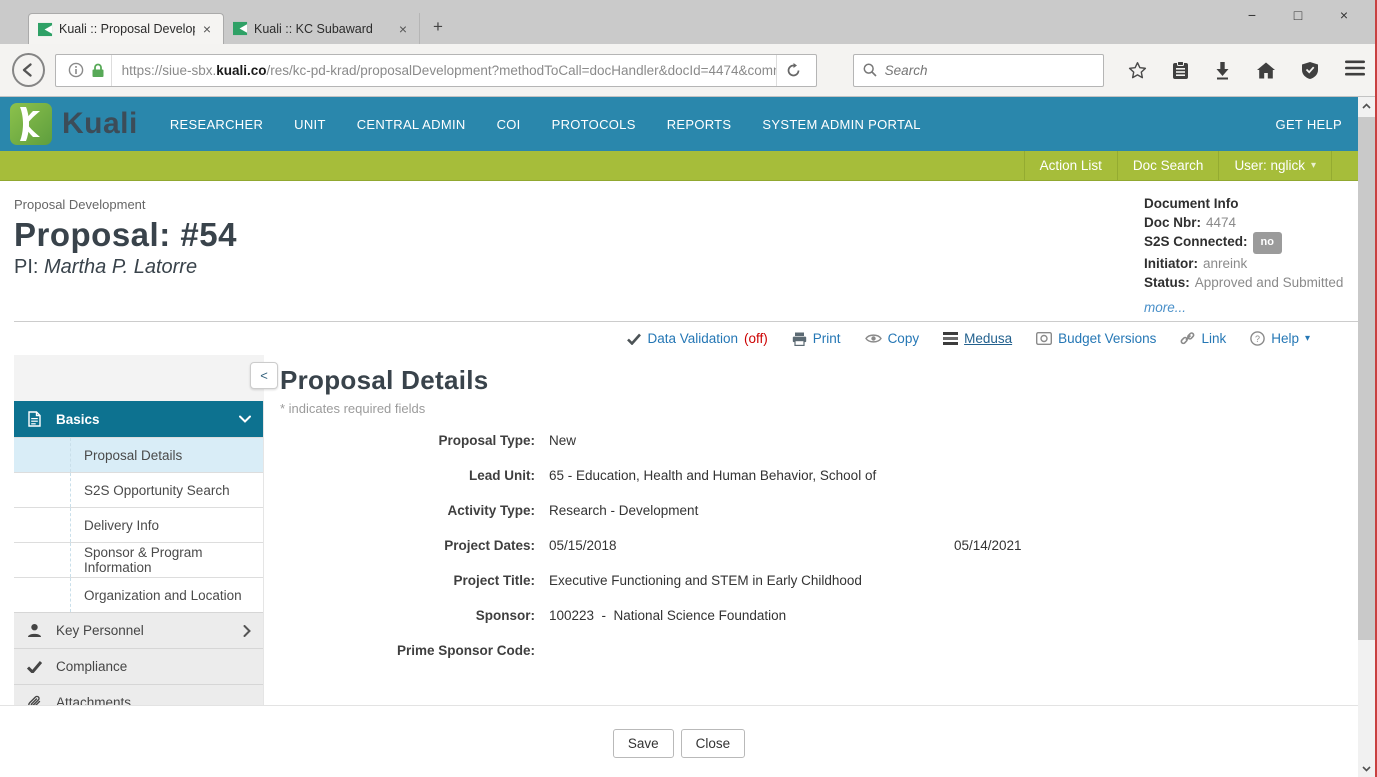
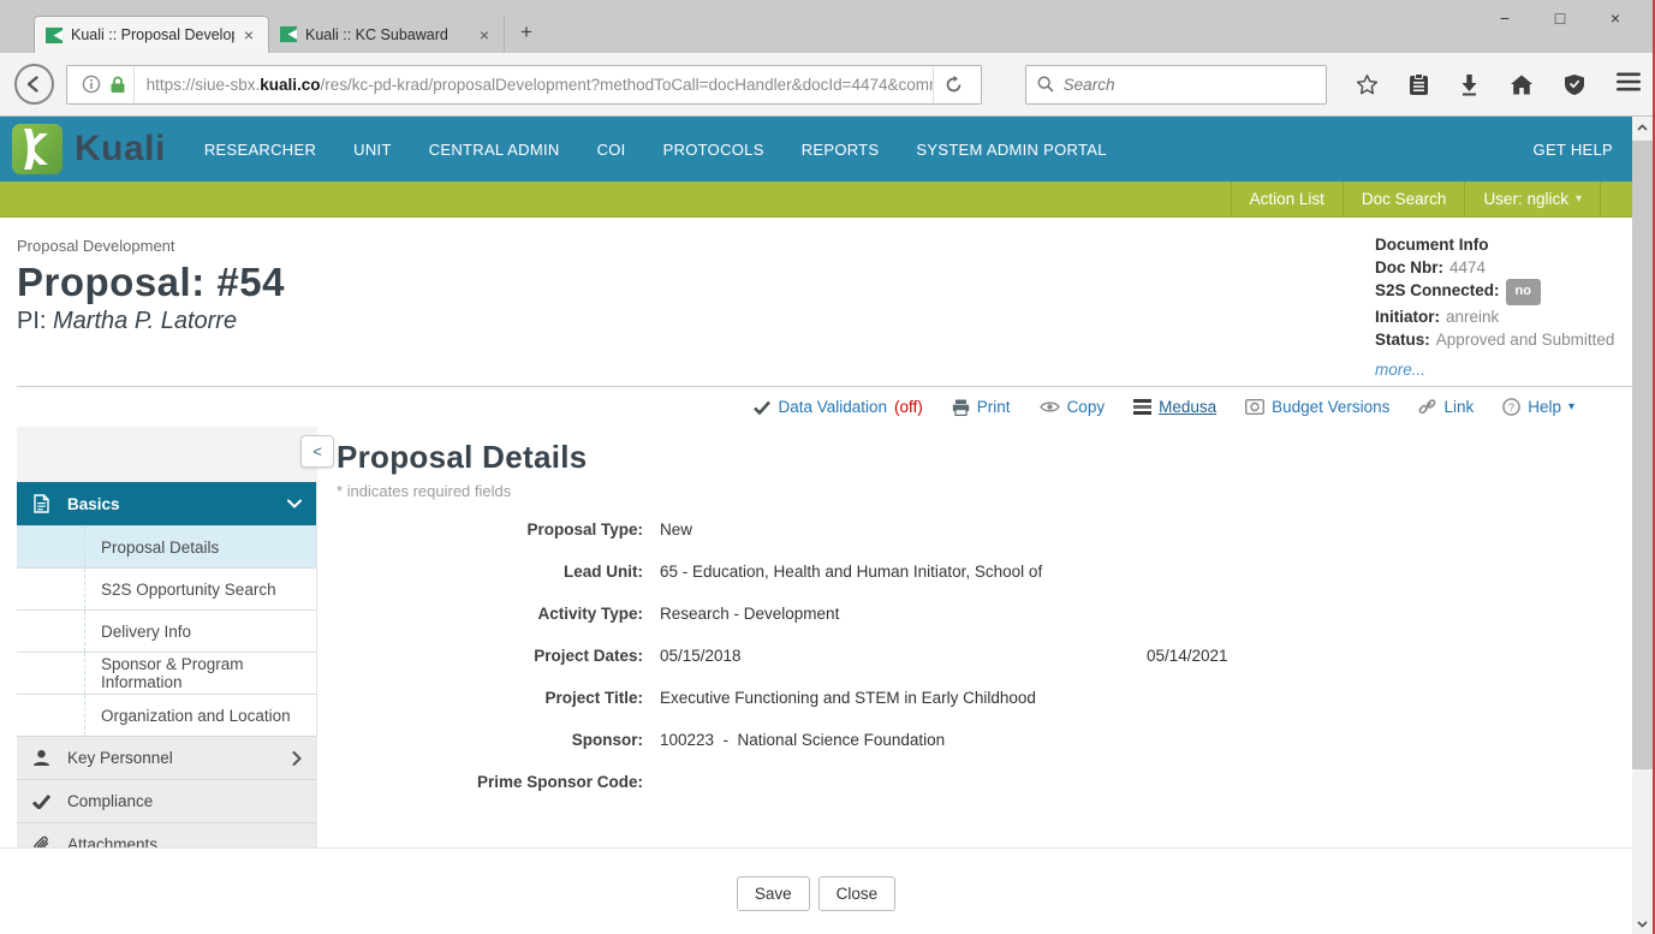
  Kuali :: Proposal Develo
  ×
  Kuali :: KC Subaward
  ×
  +
  −
  □
  ×
  https://siue-sbx.kuali.co/res/kc-pd-krad/proposalDevelopment?methodToCall=docHandler&docId=4474&com
  Search
  Kuali
  RESEARCHER
  UNIT
  CENTRAL ADMIN
  COI
  PROTOCOLS
  REPORTS
  SYSTEM ADMIN PORTAL
  GET HELP
  Action List
  Doc Search
  User: nglick
  ▾
  Proposal Development
  Proposal: #54
  PI: Martha P. Latorre
  Document Info
  Doc Nbr: 4474
  S2S Connected: no
  Initiator: anreink
  Status: Approved and Submitted
  more...
  Data Validation
  (off)
  Print
  Copy
  Medusa
  Budget Versions
  Link
  ?
  Help
  ▾
  <
  Basics
  Proposal Details
  S2S Opportunity Search
  Delivery Info
  Sponsor & Program Information
  Organization and Location
  Key Personnel
  Compliance
  Attachments
  Proposal Details
  * indicates required fields
  Proposal Type:
  New
  Lead Unit:
- 65 - Education, Health and Human Behavior, School of
+ 65 - Education, Health and Human Initiator, School of
  Activity Type:
  Research - Development
  Project Dates:
  05/15/2018
  05/14/2021
  Project Title:
  Executive Functioning and STEM in Early Childhood
  Sponsor:
  100223 - National Science Foundation
  Prime Sponsor Code:
  Save
  Close
